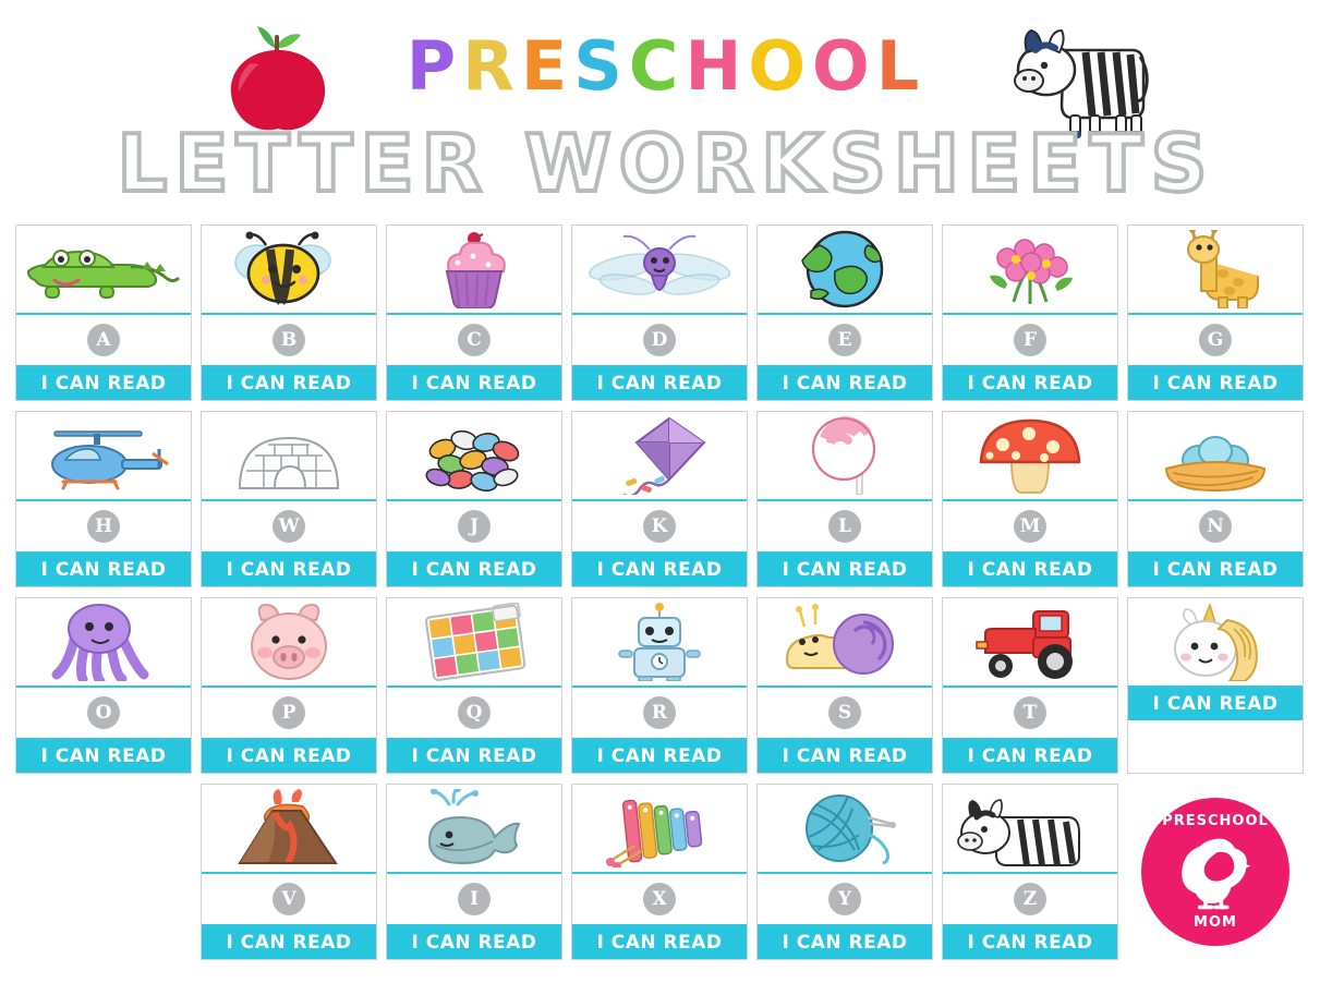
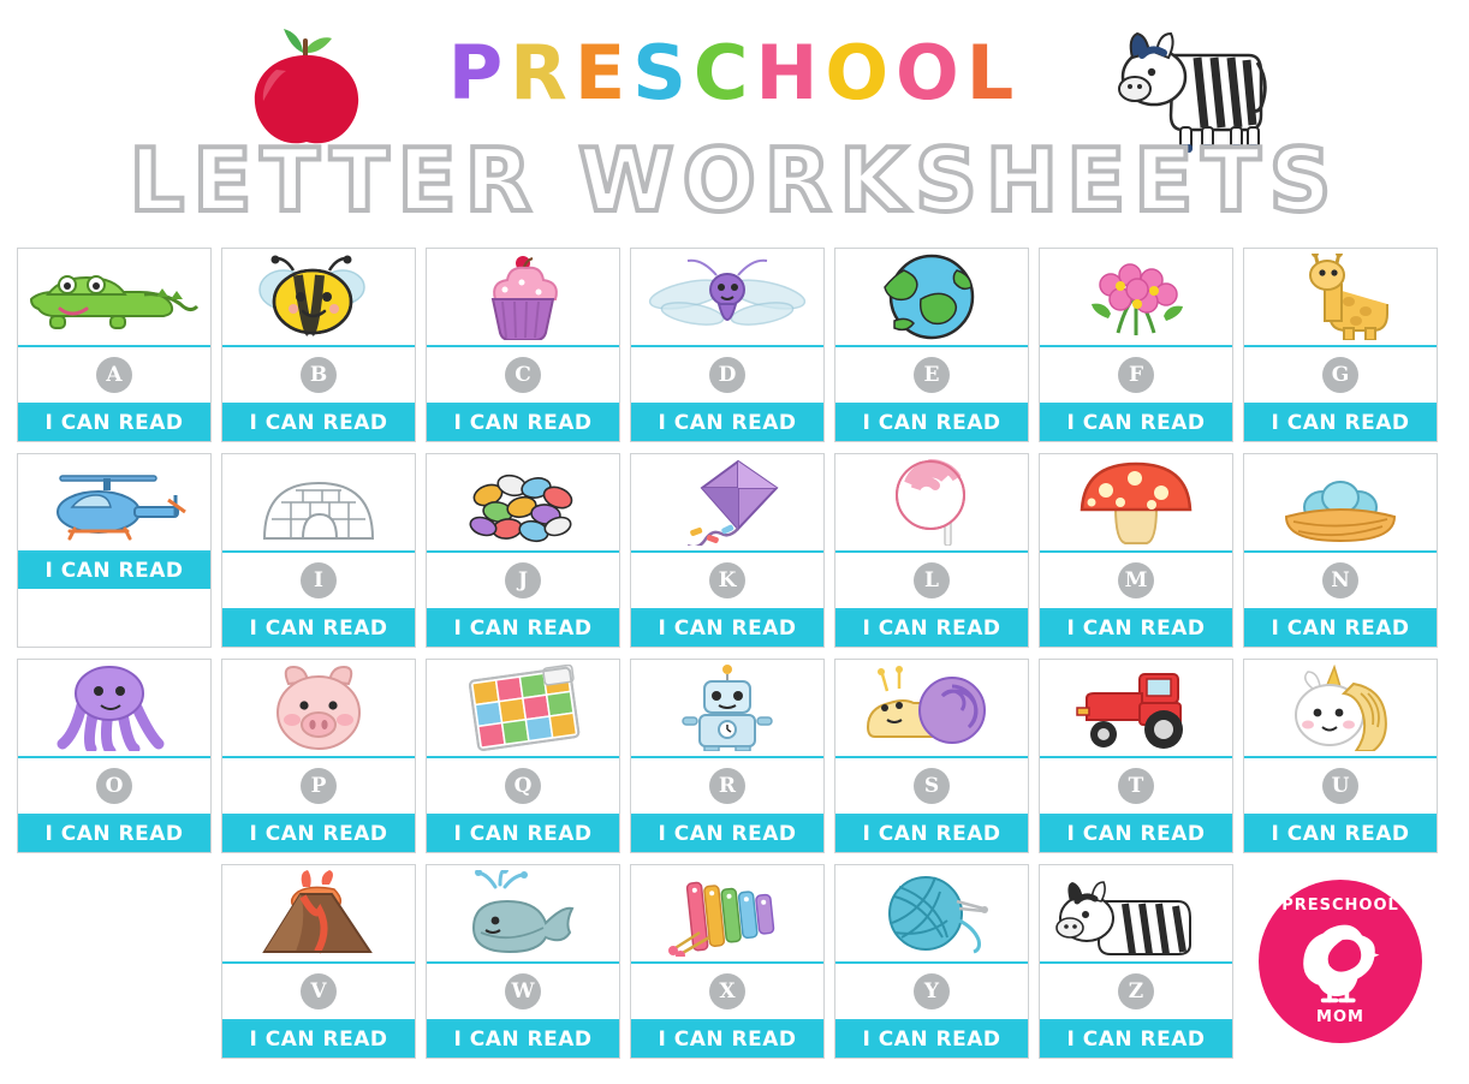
  PRESCHOOL
  LETTER WORKSHEETS
  A
  I CAN READ
  B
  I CAN READ
  C
  I CAN READ
  D
  I CAN READ
  E
  I CAN READ
  F
  I CAN READ
  G
  I CAN READ
- H
  I CAN READ
- W
+ I
  I CAN READ
  J
  I CAN READ
  K
  I CAN READ
  L
  I CAN READ
  M
  I CAN READ
  N
  I CAN READ
  O
  I CAN READ
  P
  I CAN READ
  Q
  I CAN READ
  R
  I CAN READ
  S
  I CAN READ
  T
  I CAN READ
+ U
  I CAN READ
  V
  I CAN READ
- I
+ W
  I CAN READ
  X
  I CAN READ
  Y
  I CAN READ
  Z
  I CAN READ
  PRESCHOOL
  MOM
